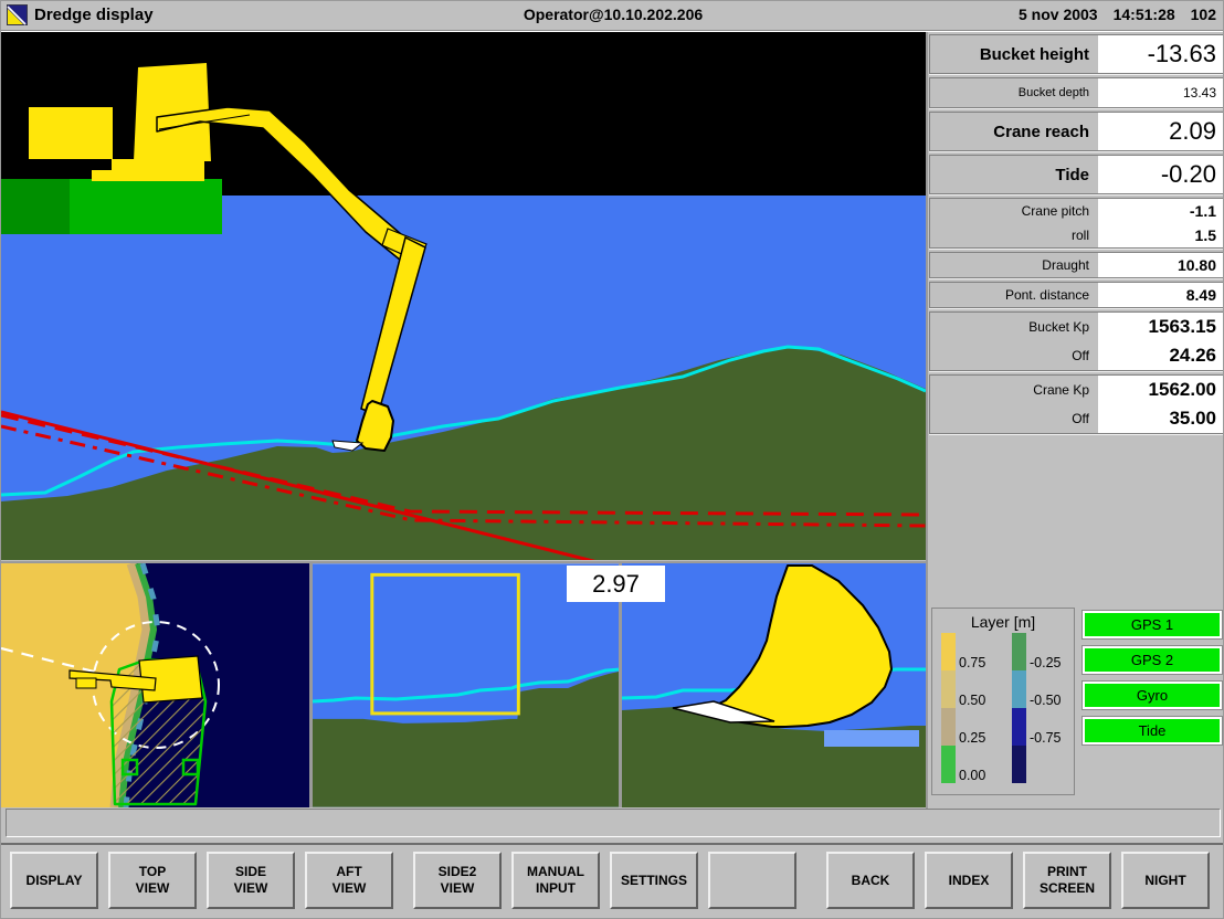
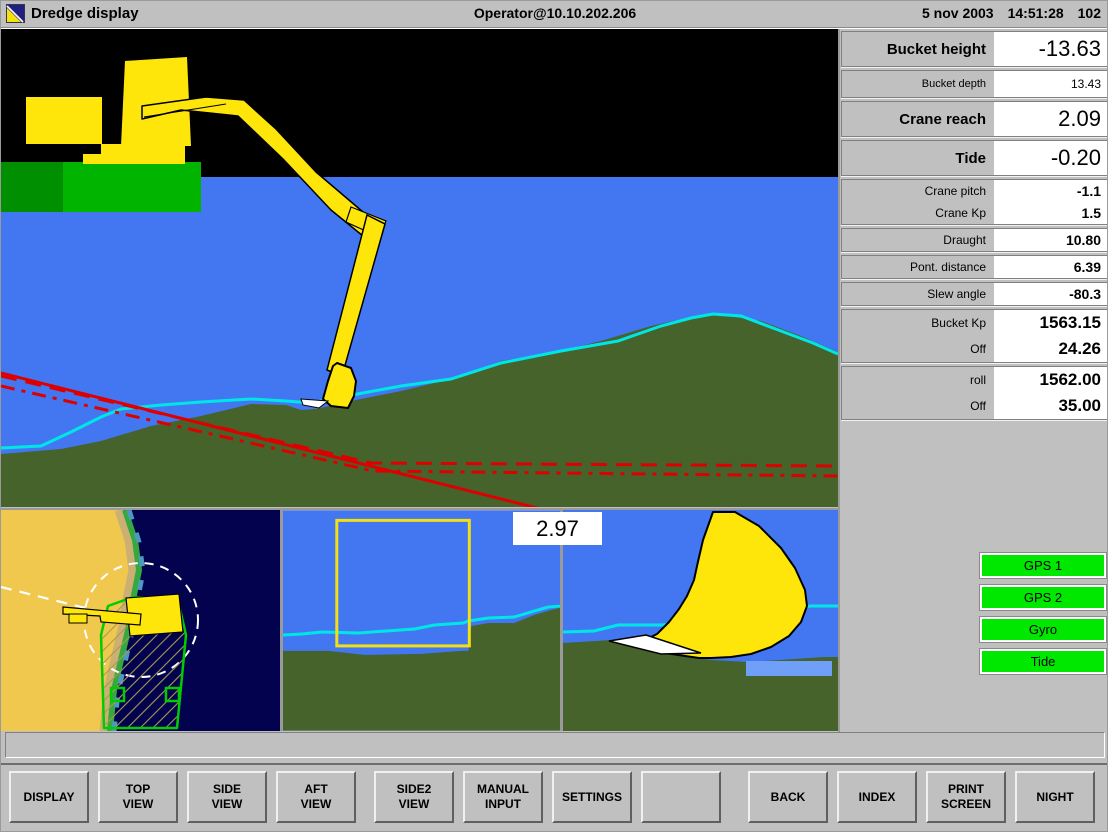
  Dredge display
  Operator@10.10.202.206
  5 nov 2003 14:51:28 102
  2.97
  Bucket height
  -13.63
  Bucket depth
  13.43
  Crane reach
  2.09
  Tide
  -0.20
  Crane pitch
  -1.1
- roll
+ Crane Kp
  1.5
  Draught
  10.80
  Pont. distance
- 8.49
+ 6.39
+ Slew angle
+ -80.3
  Bucket Kp
  1563.15
  Off
  24.26
- Crane Kp
+ roll
  1562.00
  Off
  35.00
- Layer [m]
- 0.75
- 0.50
- 0.25
- 0.00
- -0.25
- -0.50
- -0.75
  GPS 1
  GPS 2
  Gyro
  Tide
  DISPLAY
  TOP
  VIEW
  SIDE
  VIEW
  AFT
  VIEW
  SIDE2
  VIEW
  MANUAL
  INPUT
  SETTINGS
  BACK
  INDEX
  PRINT
  SCREEN
  NIGHT
